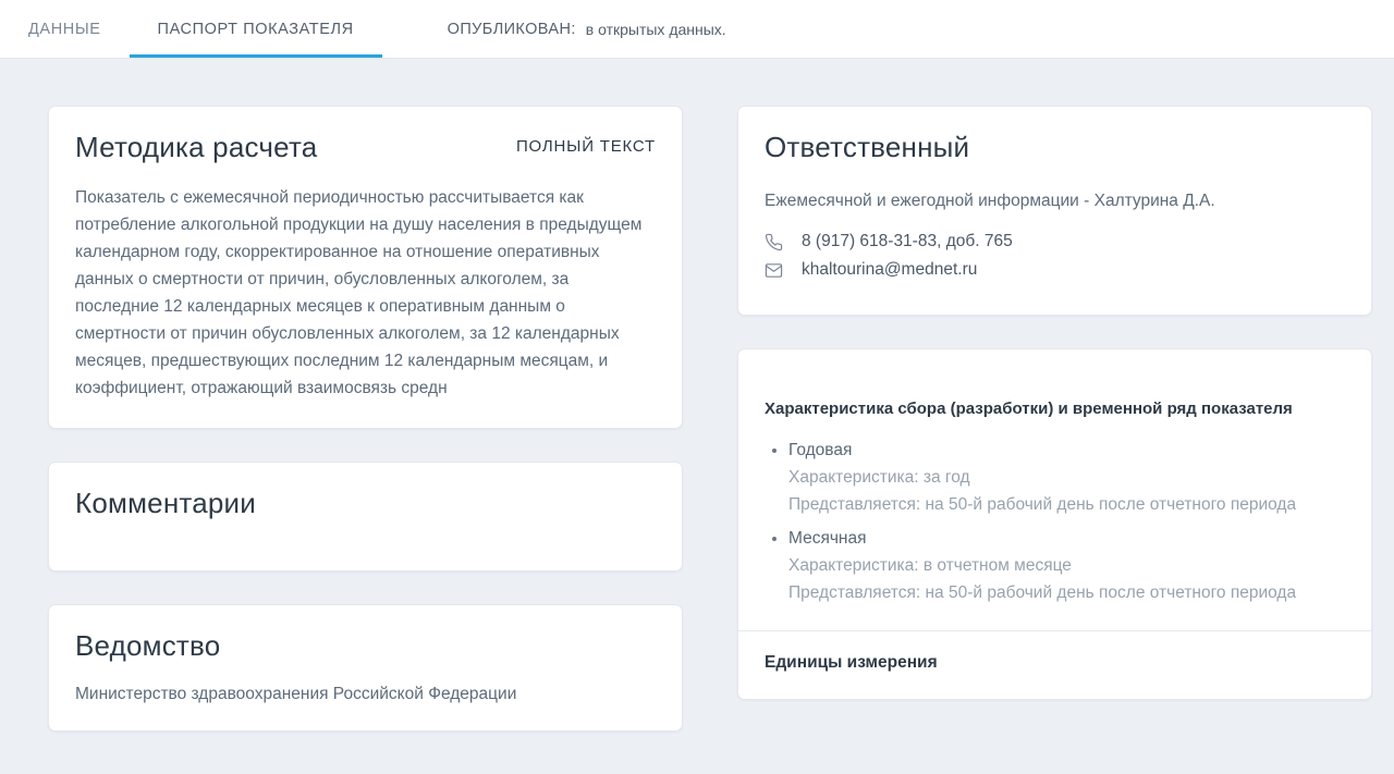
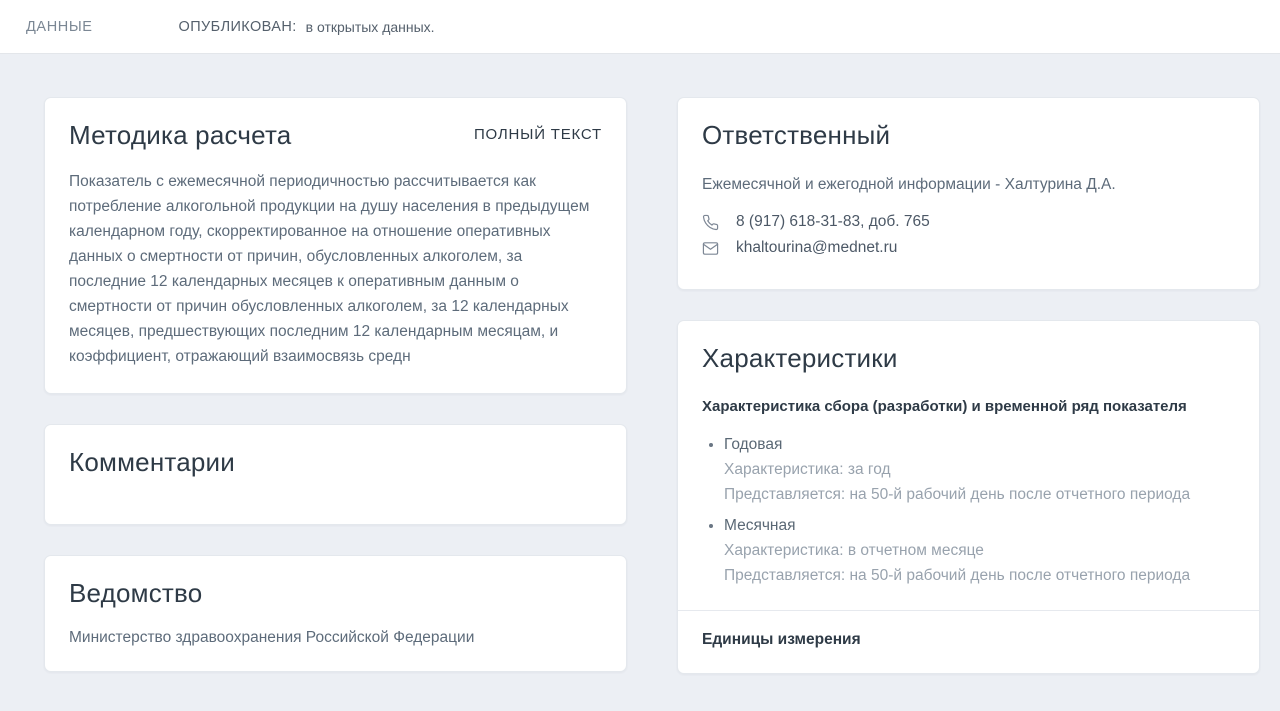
  ДАННЫЕ
- ПАСПОРТ ПОКАЗАТЕЛЯ
  ОПУБЛИКОВАН:
  в открытых данных.
  Методика расчета
  ПОЛНЫЙ ТЕКСТ
  Показатель с ежемесячной периодичностью рассчитывается как потребление алкогольной продукции на душу населения в предыдущем календарном году, скорректированное на отношение оперативных данных о смертности от причин, обусловленных алкоголем, за последние 12 календарных месяцев к оперативным данным о смертности от причин обусловленных алкоголем, за 12 календарных месяцев, предшествующих последним 12 календарным месяцам, и коэффициент, отражающий взаимосвязь средн
  Комментарии
  Ведомство
  Министерство здравоохранения Российской Федерации
  Ответственный
  Ежемесячной и ежегодной информации - Халтурина Д.А.
  8 (917) 618-31-83, доб. 765
  khaltourina@mednet.ru
+ Характеристики
  Характеристика сбора (разработки) и временной ряд показателя
  Годовая
  Характеристика: за год
  Представляется: на 50-й рабочий день после отчетного периода
  Месячная
  Характеристика: в отчетном месяце
  Представляется: на 50-й рабочий день после отчетного периода
  Единицы измерения
